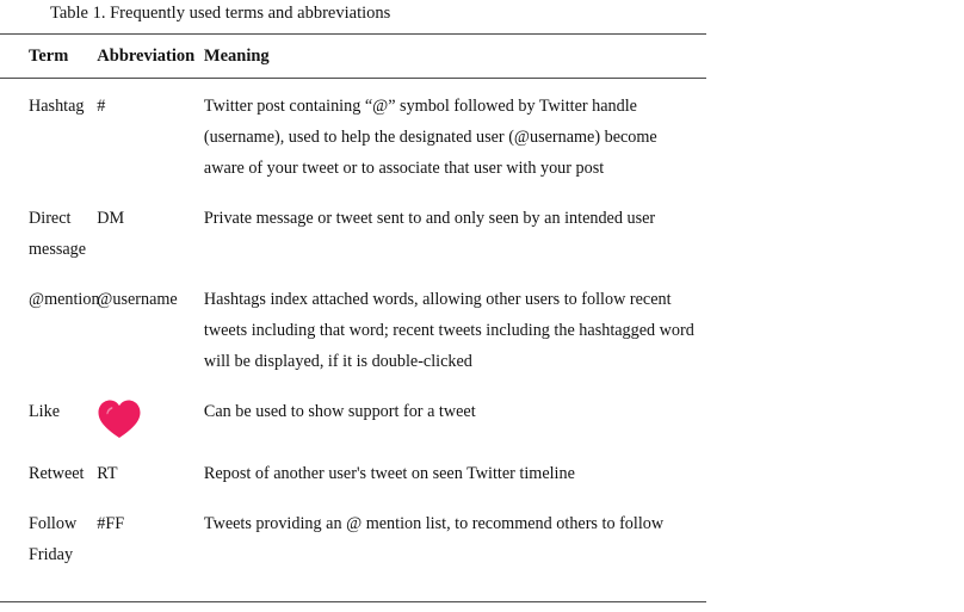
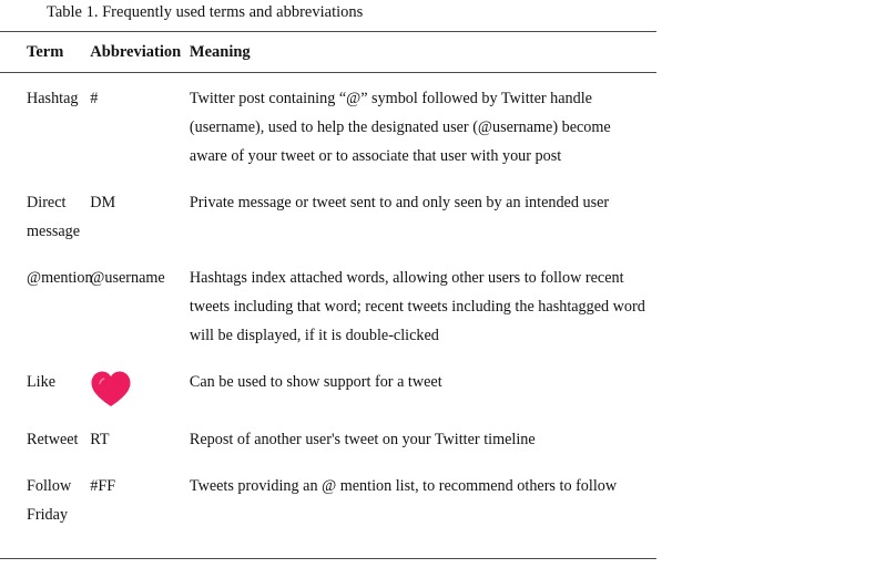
  Table 1. Frequently used terms and abbreviations
  Term	Abbreviation	Meaning
  Hashtag	#	Twitter post containing “@” symbol followed by Twitter handle (username), used to help the designated user (@username) become aware of your tweet or to associate that user with your post
  Direct message	DM	Private message or tweet sent to and only seen by an intended user
  @mention	@username	Hashtags index attached words, allowing other users to follow recent tweets including that word; recent tweets including the hashtagged word will be displayed, if it is double-clicked
  Like		Can be used to show support for a tweet
- Retweet	RT	Repost of another user's tweet on seen Twitter timeline
+ Retweet	RT	Repost of another user's tweet on your Twitter timeline
  Follow Friday	#FF	Tweets providing an @ mention list, to recommend others to follow
